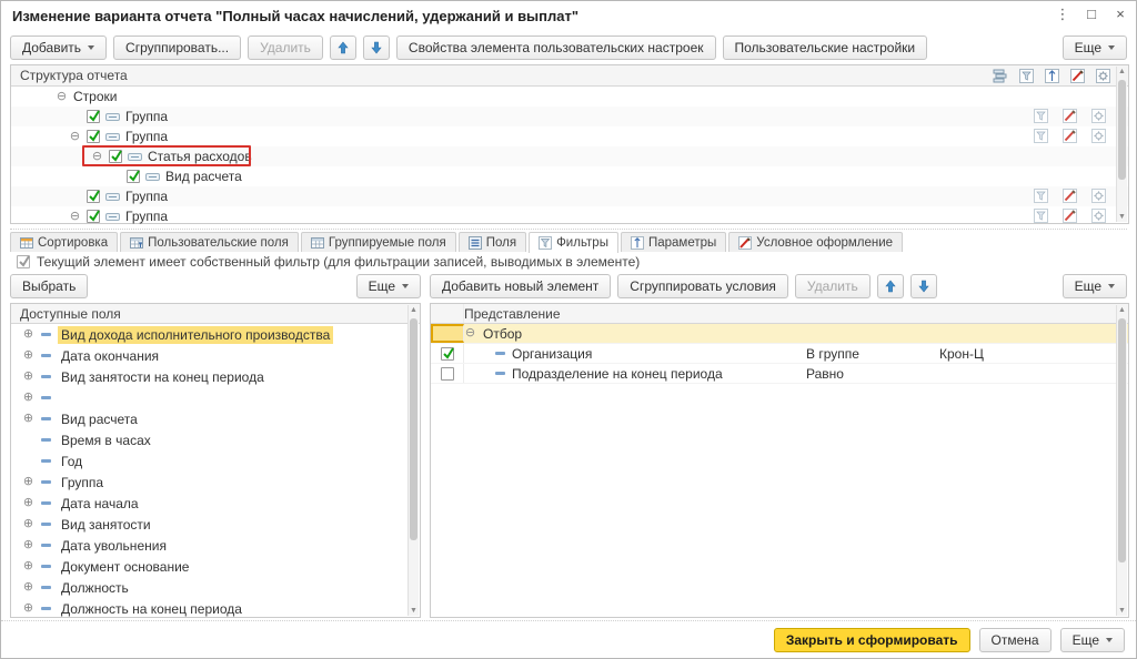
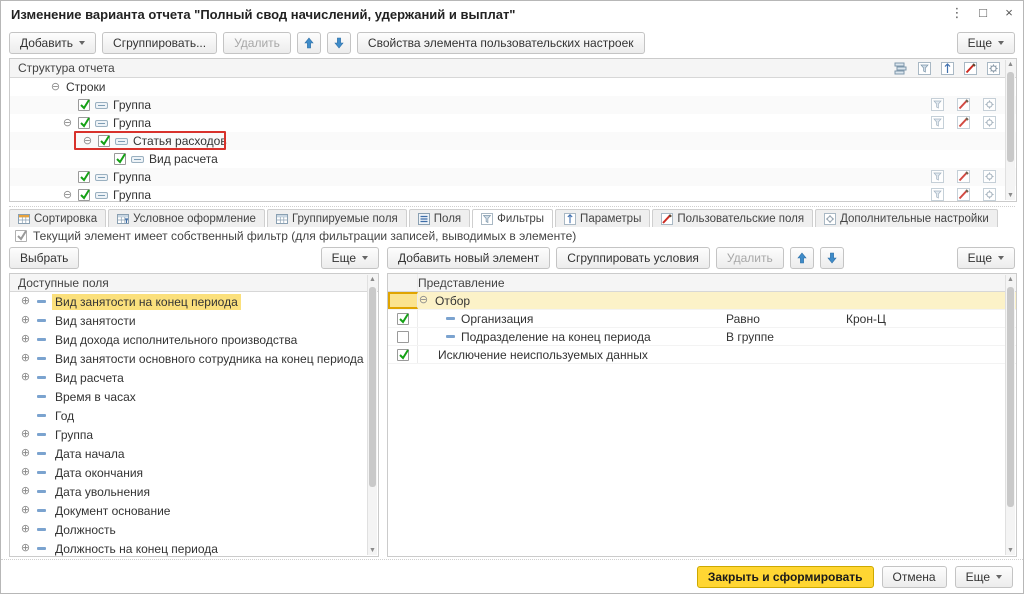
- Изменение варианта отчета "Полный часах начислений, удержаний и выплат"
+ Изменение варианта отчета "Полный свод начислений, удержаний и выплат"
  ⋮
  □
  ×
  Добавить
  Сгруппировать...
  Удалить
  Свойства элемента пользовательских настроек
- Пользовательские настройки
  Еще
  Структура отчета
  ⊖
  Строки
  Группа
  ⊖
  Группа
  ⊖
  Статья расходов
  Вид расчета
  Группа
  ⊖
  Группа
  Сортировка
- Пользовательские поля
+ Условное оформление
  Группируемые поля
  Поля
  Фильтры
  Параметры
- Условное оформление
+ Пользовательские поля
+ Дополнительные настройки
  Текущий элемент имеет собственный фильтр (для фильтрации записей, выводимых в элементе)
  Выбрать
  Еще
  Добавить новый элемент
  Сгруппировать условия
  Удалить
  Еще
  Доступные поля
  ⊕
- Вид дохода исполнительного производства
+ Вид занятости на конец периода
  ⊕
- Дата окончания
+ Вид занятости
  ⊕
- Вид занятости на конец периода
+ Вид дохода исполнительного производства
  ⊕
+ Вид занятости основного сотрудника на конец периода
  ⊕
  Вид расчета
  Время в часах
  Год
  ⊕
  Группа
  ⊕
  Дата начала
  ⊕
- Вид занятости
+ Дата окончания
  ⊕
  Дата увольнения
  ⊕
  Документ основание
  ⊕
  Должность
  ⊕
  Должность на конец периода
  Представление
  ⊖
  Отбор
  Организация
- В группе
+ Равно
  Крон-Ц
  Подразделение на конец периода
- Равно
+ В группе
+ Исключение неиспользуемых данных
  Закрыть и сформировать
  Отмена
  Еще
